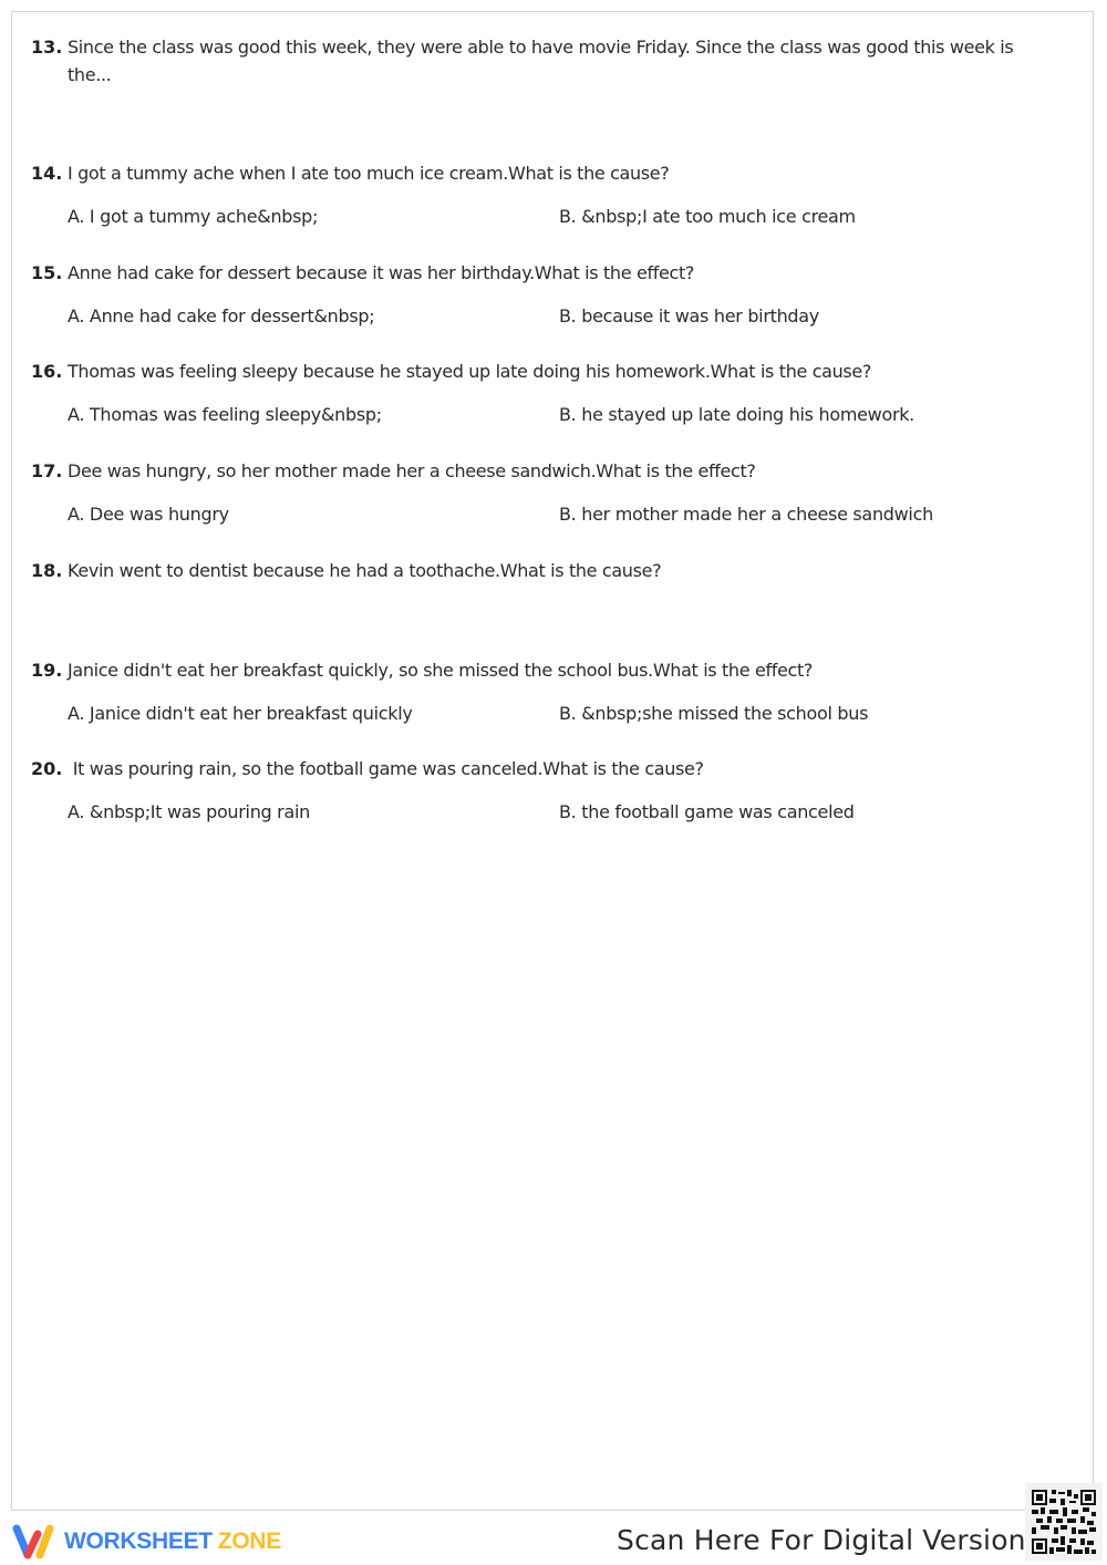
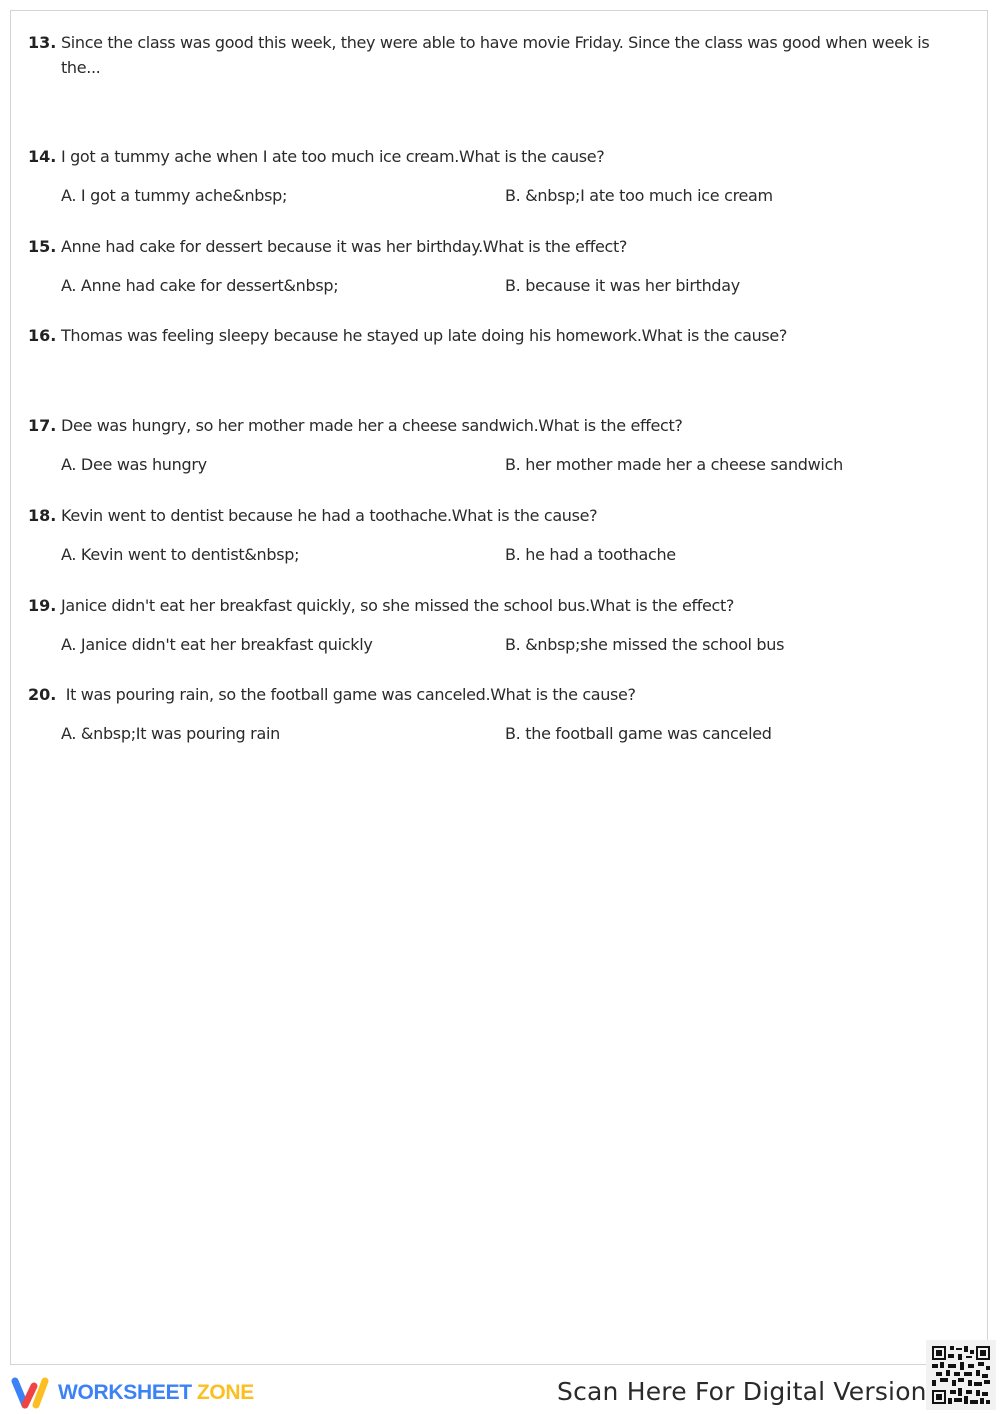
  13.
- Since the class was good this week, they were able to have movie Friday. Since the class was good this week is the...
+ Since the class was good this week, they were able to have movie Friday. Since the class was good when week is the...
  14.
  I got a tummy ache when I ate too much ice cream.What is the cause?
  A. I got a tummy ache&nbsp;
  B. &nbsp;I ate too much ice cream
  15.
  Anne had cake for dessert because it was her birthday.What is the effect?
  A. Anne had cake for dessert&nbsp;
  B. because it was her birthday
  16.
  Thomas was feeling sleepy because he stayed up late doing his homework.What is the cause?
- A. Thomas was feeling sleepy&nbsp;
- B. he stayed up late doing his homework.
  17.
  Dee was hungry, so her mother made her a cheese sandwich.What is the effect?
  A. Dee was hungry
  B. her mother made her a cheese sandwich
  18.
  Kevin went to dentist because he had a toothache.What is the cause?
+ A. Kevin went to dentist&nbsp;
+ B. he had a toothache
  19.
  Janice didn't eat her breakfast quickly, so she missed the school bus.What is the effect?
  A. Janice didn't eat her breakfast quickly
  B. &nbsp;she missed the school bus
  20.
  It was pouring rain, so the football game was canceled.What is the cause?
  A. &nbsp;It was pouring rain
  B. the football game was canceled
  WORKSHEET ZONE
  Scan Here For Digital Version
